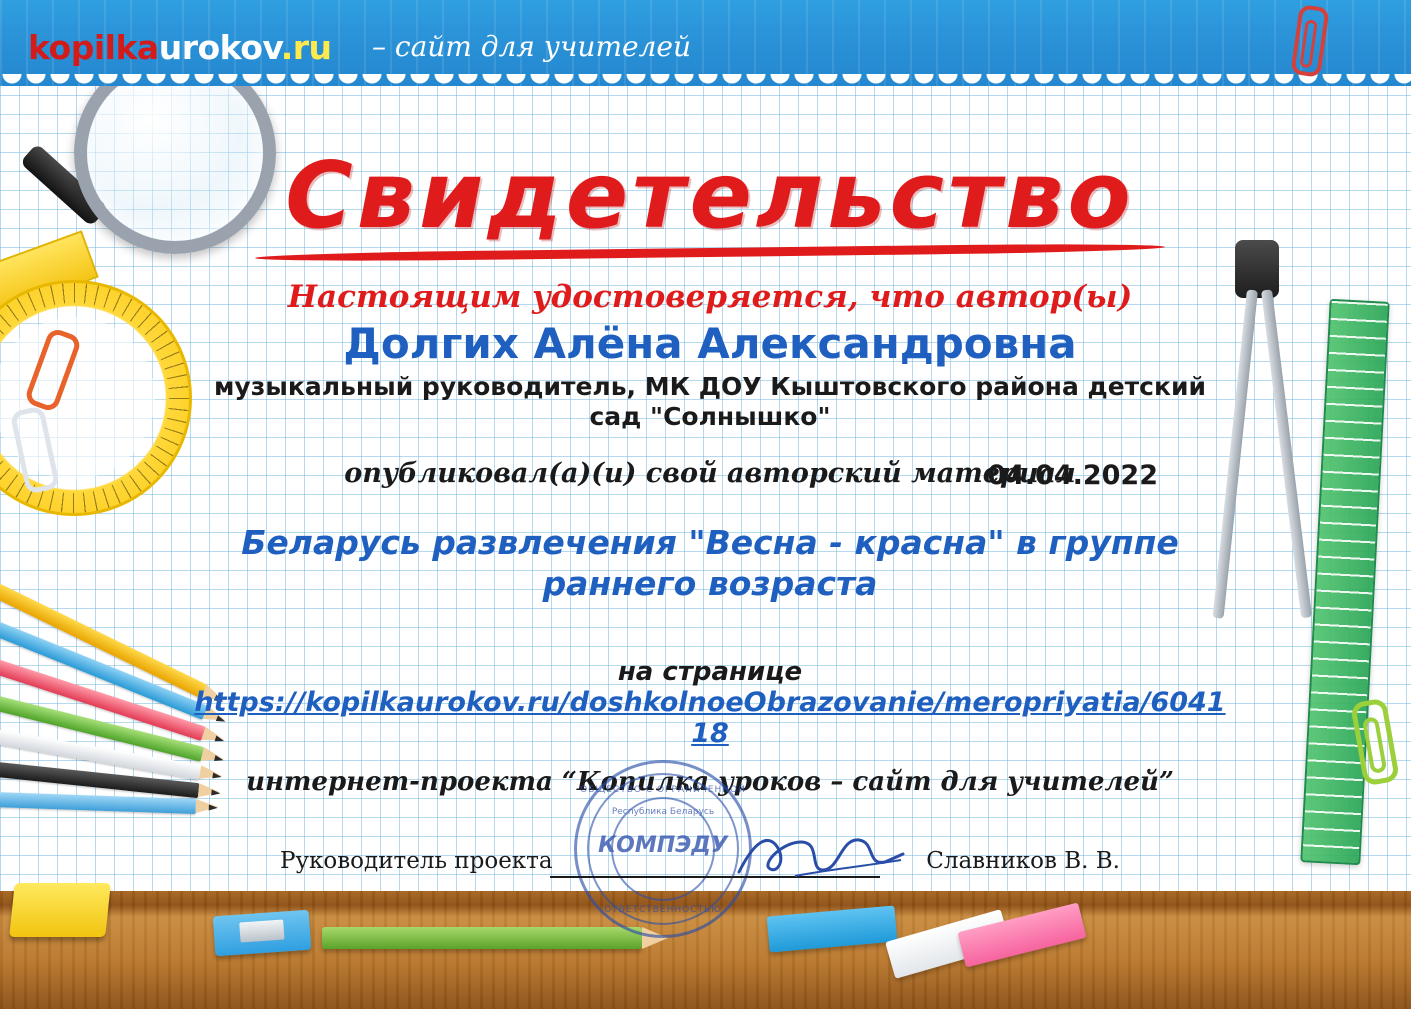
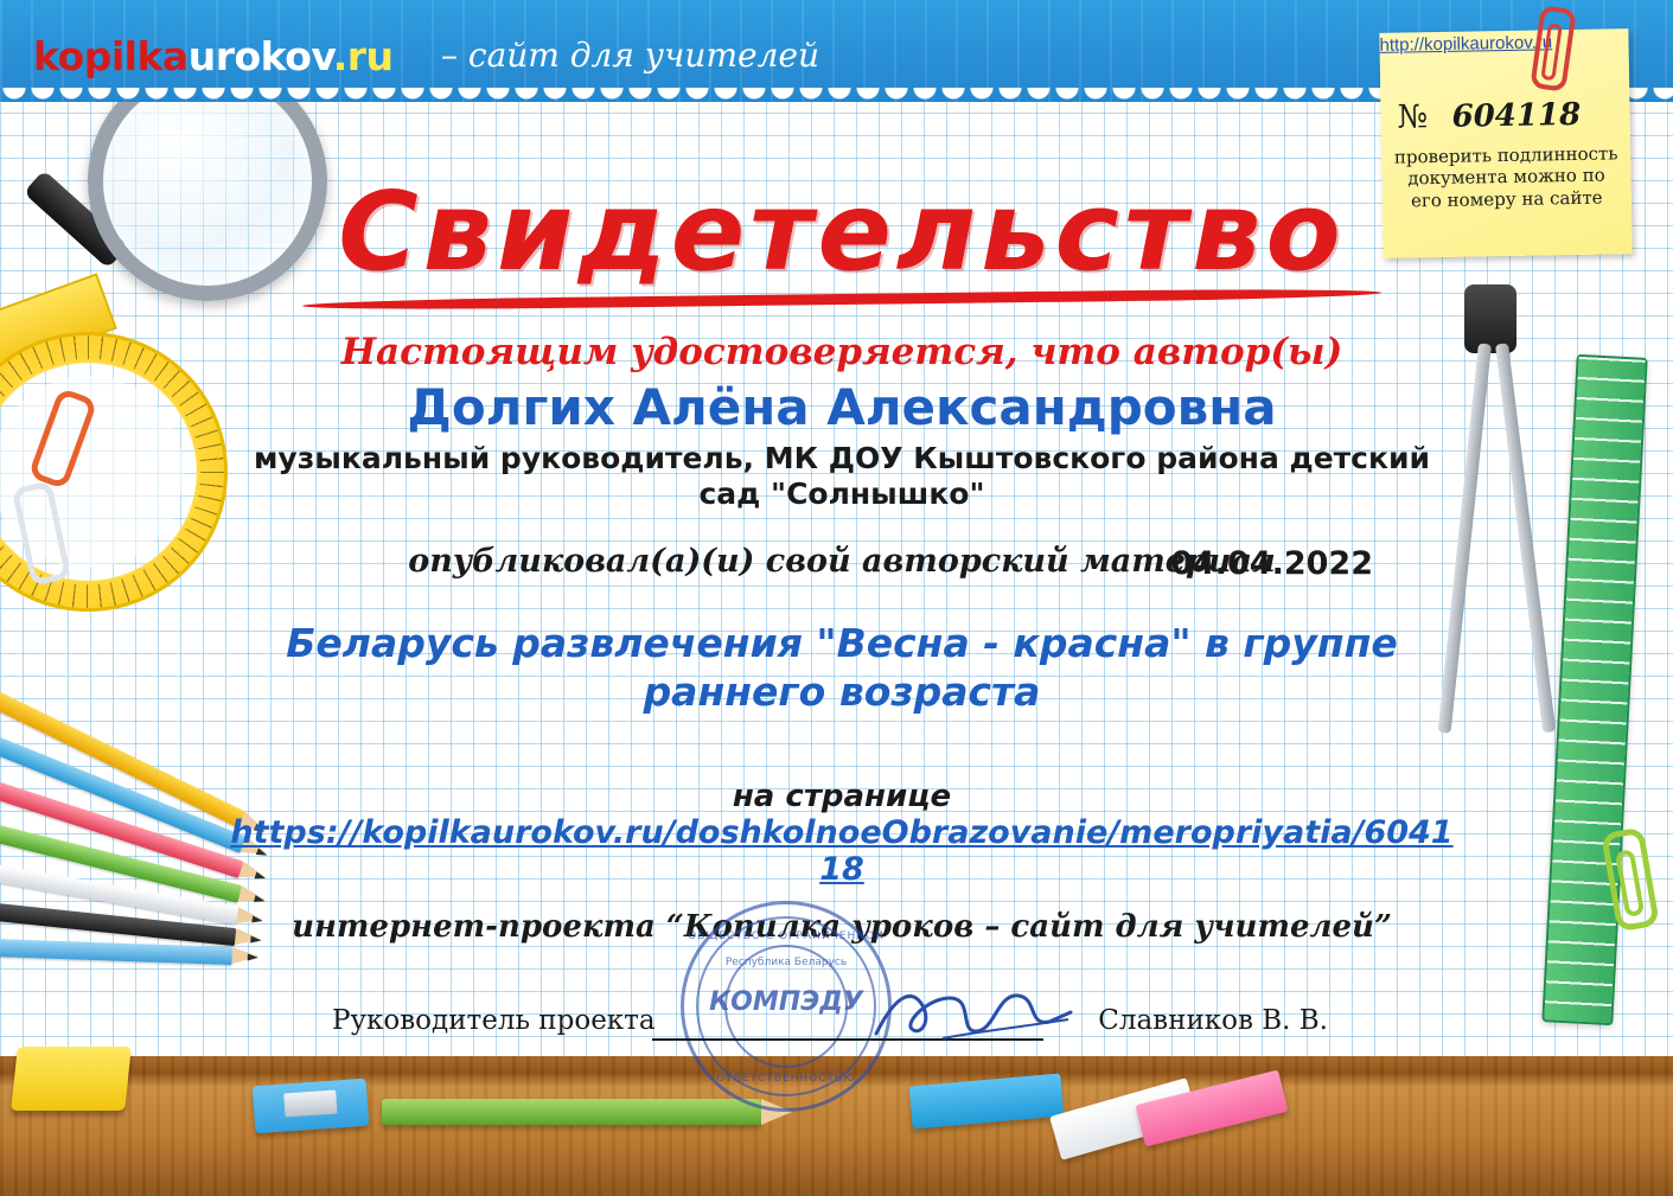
  kopilkaurokov.ru
  – сайт для учителей
+ № 604118
+ проверить подлинность документа можно по его номеру на сайте
+ http://kopilkaurokov.ru
  Свидетельство
  Настоящим удостоверяется, что автор(ы)
  Долгих Алёна Александровна
  музыкальный руководитель, МК ДОУ Кыштовского района детский сад "Солнышко"
  опубликовал(а)(и) свой авторский материал
  04.04.2022
  Беларусь развлечения "Весна - красна" в группе раннего возраста
  на странице
  https://kopilkaurokov.ru/doshkolnoeObrazovanie/meropriyatia/604118
  интернет-проекта “Копилка уроков – сайт для учителей”
  ОБЩЕСТВО С ОГРАНИЧЕННОЙ
  Республика Беларусь
  КОМПЭДУ
  ОТВЕТСТВЕННОСТЬЮ
  Руководитель проекта
  Славников В. В.
